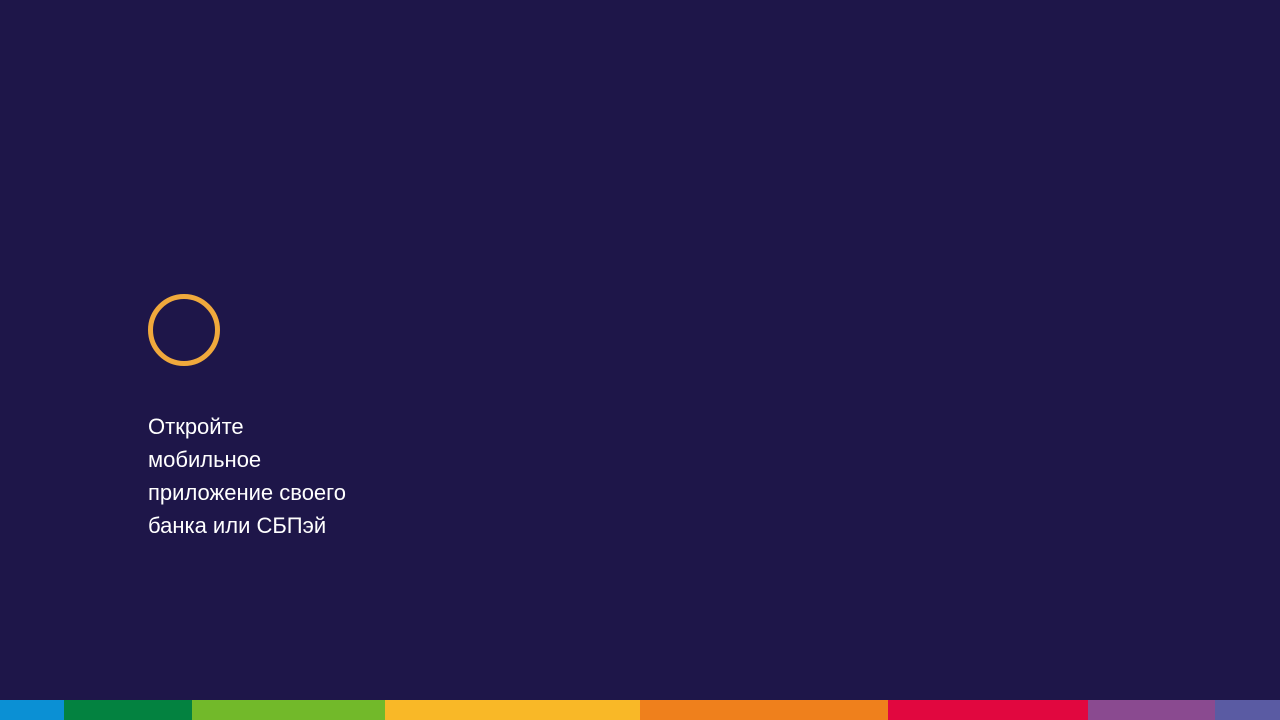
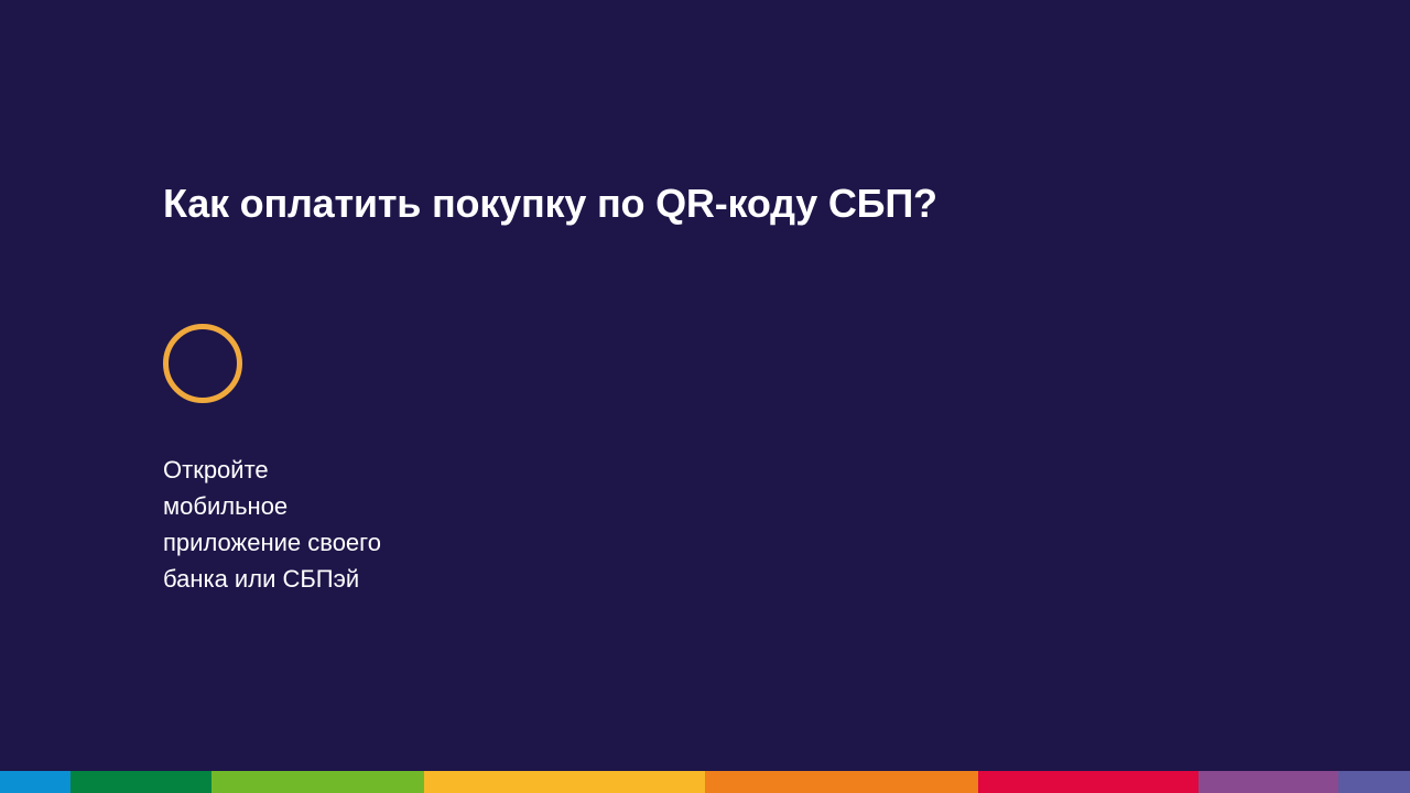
+ Как оплатить покупку по QR-коду СБП?
  Откройте
  мобильное
  приложение своего
  банка или СБПэй
